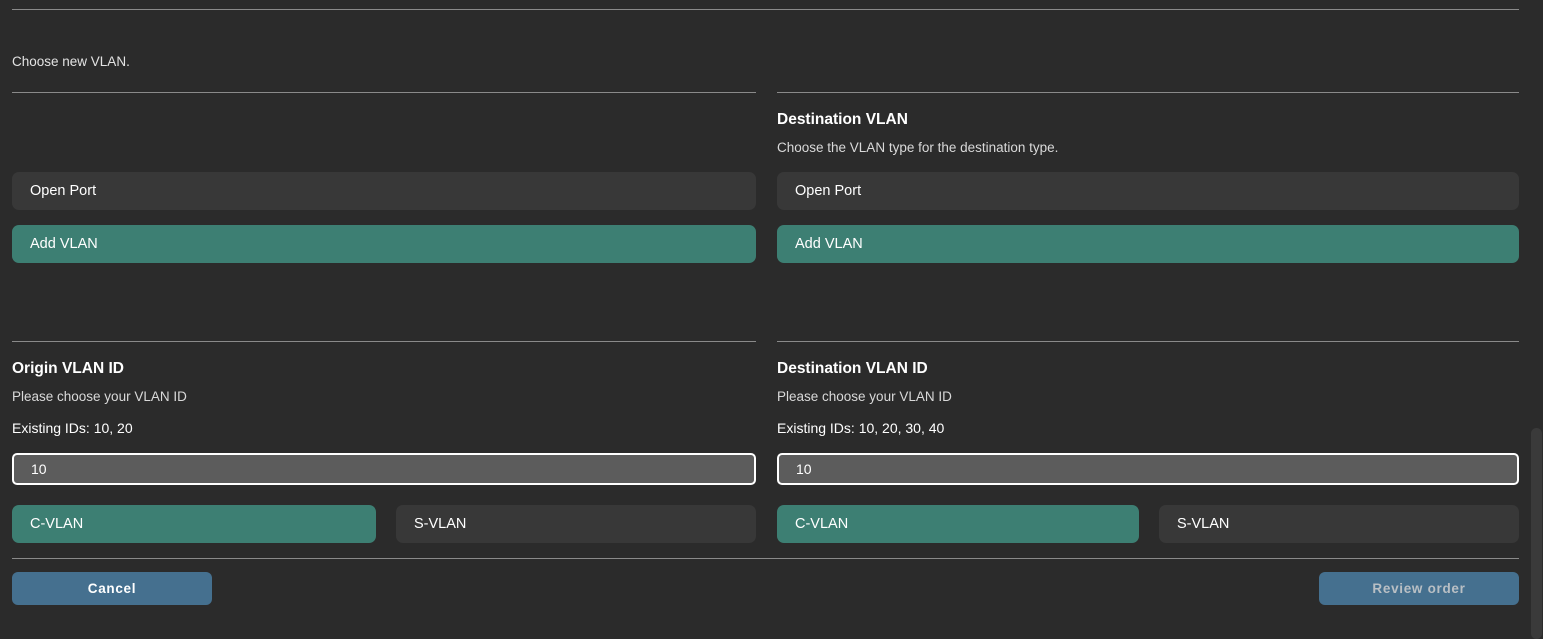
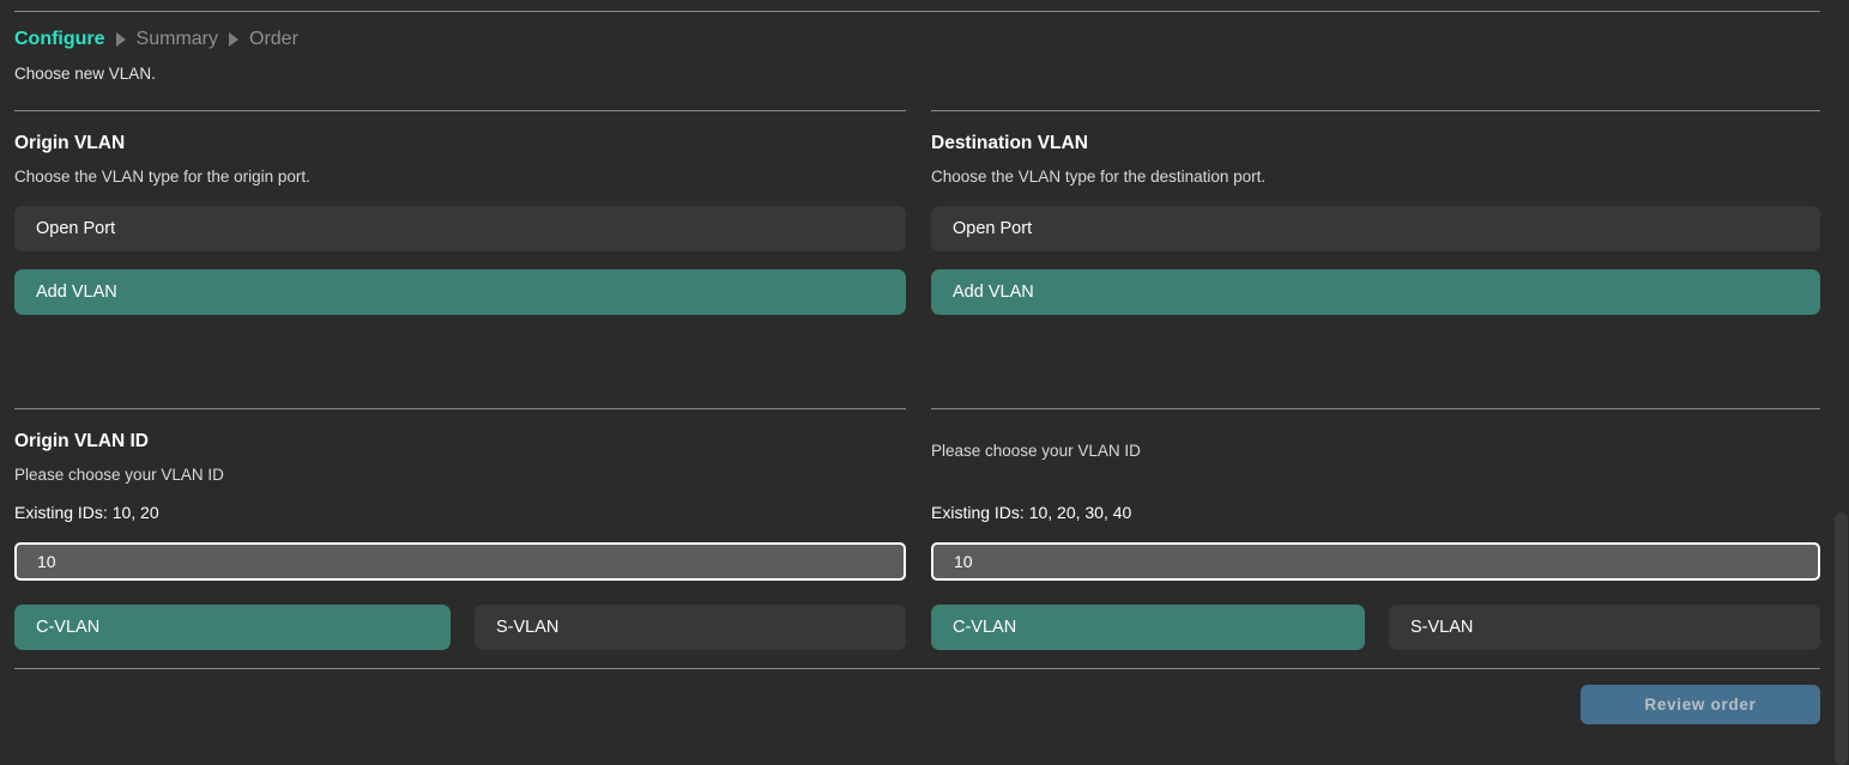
+ Configure
+ Summary
+ Order
  Choose new VLAN.
+ Origin VLAN
+ Choose the VLAN type for the origin port.
  Open Port
  Add VLAN
  Destination VLAN
- Choose the VLAN type for the destination type.
+ Choose the VLAN type for the destination port.
  Open Port
  Add VLAN
  Origin VLAN ID
  Please choose your VLAN ID
  Existing IDs: 10, 20
  10
  C-VLAN
  S-VLAN
- Destination VLAN ID
  Please choose your VLAN ID
  Existing IDs: 10, 20, 30, 40
  10
  C-VLAN
  S-VLAN
- Cancel
  Review order
